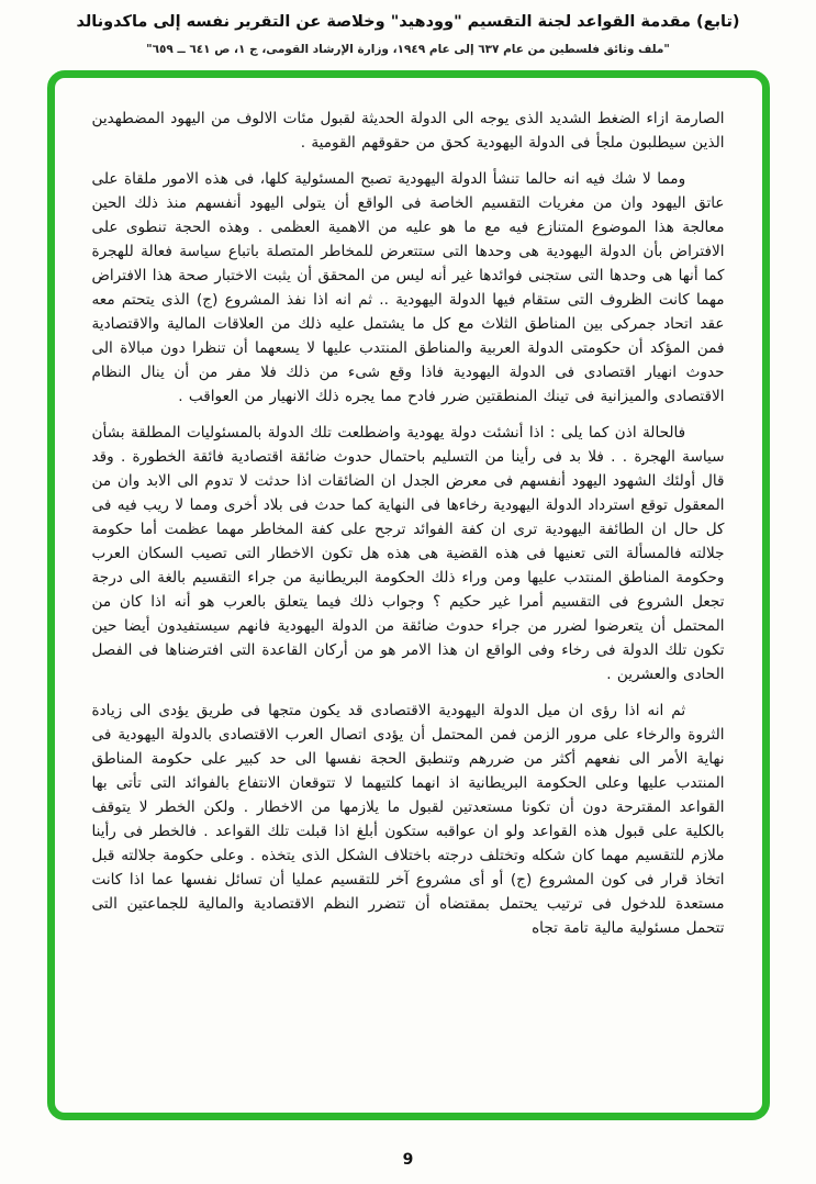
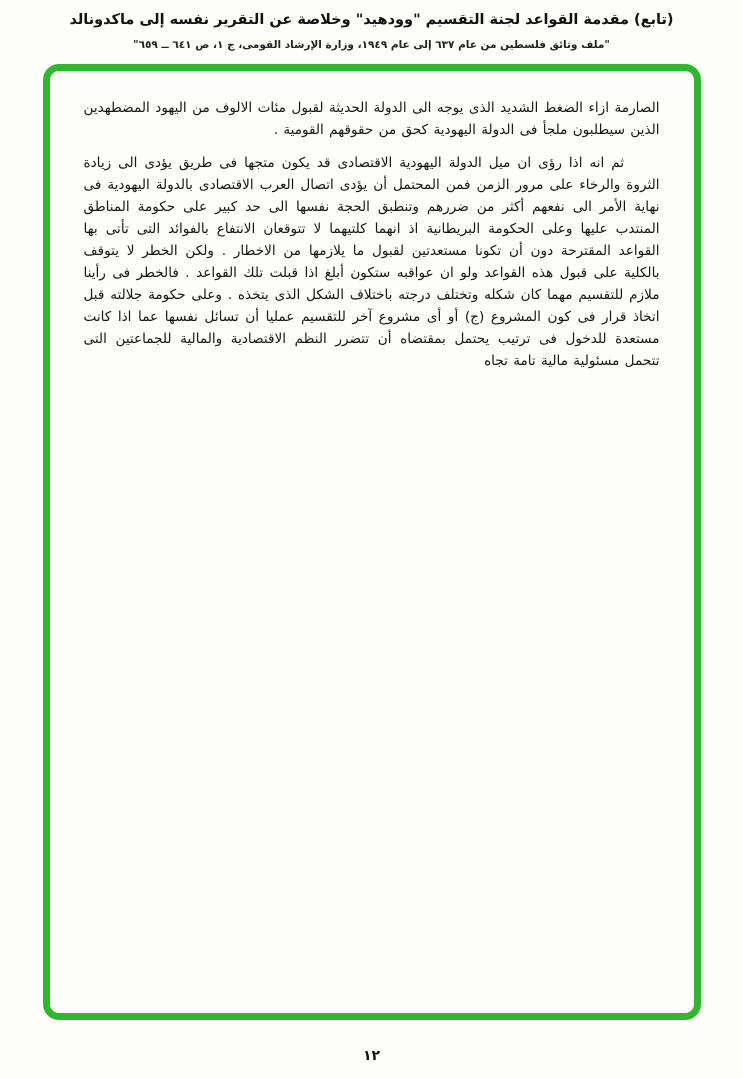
  (تابع) مقدمة القواعد لجنة التقسيم "وودهيد" وخلاصة عن التقرير نفسه إلى ماكدونالد
  "ملف وثائق فلسطين من عام ٦٣٧ إلى عام ١٩٤٩، وزارة الإرشاد القومى، ج ١، ص ٦٤١ ــ ٦٥٩"
  الصارمة ازاء الضغط الشديد الذى يوجه الى الدولة الحديثة لقبول مئات الالوف من اليهود المضطهدين الذين سيطلبون ملجأ فى الدولة اليهودية كحق من حقوقهم القومية .
- ومما لا شك فيه انه حالما تنشأ الدولة اليهودية تصبح المسئولية كلها، فى هذه الامور ملقاة على عاتق اليهود وان من مغريات التقسيم الخاصة فى الواقع أن يتولى اليهود أنفسهم منذ ذلك الحين معالجة هذا الموضوع المتنازع فيه مع ما هو عليه من الاهمية العظمى . وهذه الحجة تنطوى على الافتراض بأن الدولة اليهودية هى وحدها التى ستتعرض للمخاطر المتصلة باتباع سياسة فعالة للهجرة كما أنها هى وحدها التى ستجنى فوائدها غير أنه ليس من المحقق أن يثبت الاختبار صحة هذا الافتراض مهما كانت الظروف التى ستقام فيها الدولة اليهودية .. ثم انه اذا نفذ المشروع (ج) الذى يتحتم معه عقد اتحاد جمركى بين المناطق الثلاث مع كل ما يشتمل عليه ذلك من العلاقات المالية والاقتصادية فمن المؤكد أن حكومتى الدولة العربية والمناطق المنتدب عليها لا يسعهما أن تنظرا دون مبالاة الى حدوث انهيار اقتصادى فى الدولة اليهودية فاذا وقع شىء من ذلك فلا مفر من أن ينال النظام الاقتصادى والميزانية فى تينك المنطقتين ضرر فادح مما يجره ذلك الانهيار من العواقب .
- فالحالة اذن كما يلى : اذا أنشئت دولة يهودية واضطلعت تلك الدولة بالمسئوليات المطلقة بشأن سياسة الهجرة . . فلا بد فى رأينا من التسليم باحتمال حدوث ضائقة اقتصادية فائقة الخطورة . وقد قال أولئك الشهود اليهود أنفسهم فى معرض الجدل ان الضائقات اذا حدثت لا تدوم الى الابد وان من المعقول توقع استرداد الدولة اليهودية رخاءها فى النهاية كما حدث فى بلاد أخرى ومما لا ريب فيه فى كل حال ان الطائفة اليهودية ترى ان كفة الفوائد ترجح على كفة المخاطر مهما عظمت أما حكومة جلالته فالمسألة التى تعنيها فى هذه القضية هى هذه هل تكون الاخطار التى تصيب السكان العرب وحكومة المناطق المنتدب عليها ومن وراء ذلك الحكومة البريطانية من جراء التقسيم بالغة الى درجة تجعل الشروع فى التقسيم أمرا غير حكيم ؟ وجواب ذلك فيما يتعلق بالعرب هو أنه اذا كان من المحتمل أن يتعرضوا لضرر من جراء حدوث ضائقة من الدولة اليهودية فانهم سيستفيدون أيضا حين تكون تلك الدولة فى رخاء وفى الواقع ان هذا الامر هو من أركان القاعدة التى افترضناها فى الفصل الحادى والعشرين .
  ثم انه اذا رؤى ان ميل الدولة اليهودية الاقتصادى قد يكون متجها فى طريق يؤدى الى زيادة الثروة والرخاء على مرور الزمن فمن المحتمل أن يؤدى اتصال العرب الاقتصادى بالدولة اليهودية فى نهاية الأمر الى نفعهم أكثر من ضررهم وتنطبق الحجة نفسها الى حد كبير على حكومة المناطق المنتدب عليها وعلى الحكومة البريطانية اذ انهما كلتيهما لا تتوقعان الانتفاع بالفوائد التى تأتى بها القواعد المقترحة دون أن تكونا مستعدتين لقبول ما يلازمها من الاخطار . ولكن الخطر لا يتوقف بالكلية على قبول هذه القواعد ولو ان عواقبه ستكون أبلغ اذا قبلت تلك القواعد . فالخطر فى رأينا ملازم للتقسيم مهما كان شكله وتختلف درجته باختلاف الشكل الذى يتخذه . وعلى حكومة جلالته قبل اتخاذ قرار فى كون المشروع (ج) أو أى مشروع آخر للتقسيم عمليا أن تسائل نفسها عما اذا كانت مستعدة للدخول فى ترتيب يحتمل بمقتضاه أن تتضرر النظم الاقتصادية والمالية للجماعتين التى تتحمل مسئولية مالية تامة تجاه
- 9
+ ١٢
